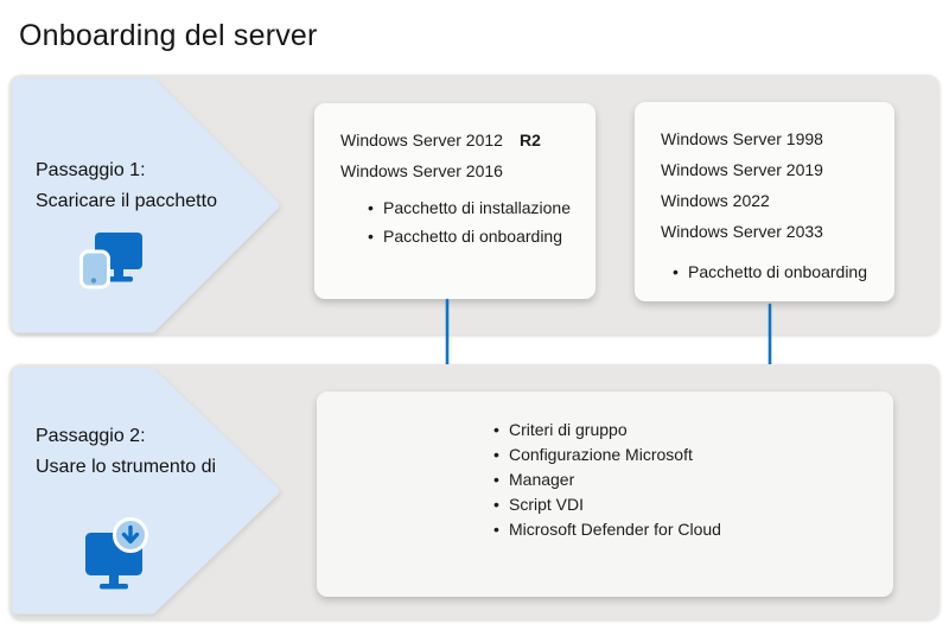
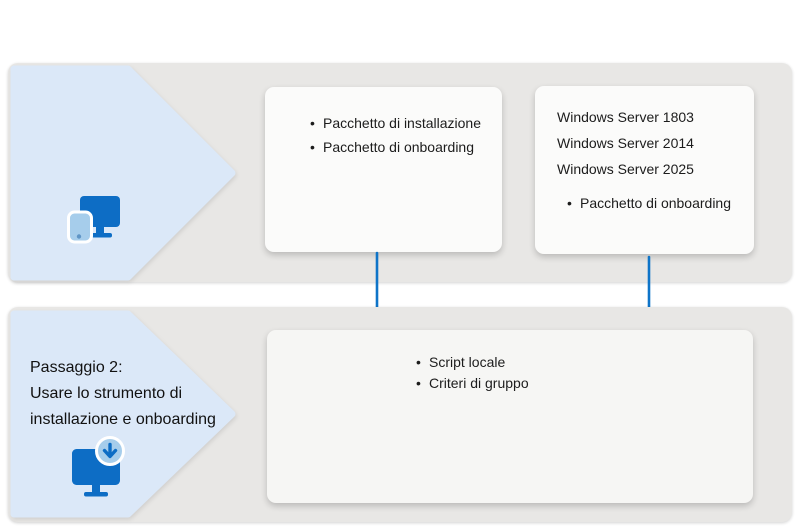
- Onboarding del server
- Passaggio 1:
- Scaricare il pacchetto
- Windows Server 2012 R2
- Windows Server 2016
  Pacchetto di installazione
  Pacchetto di onboarding
- Windows Server 1998
+ Windows Server 1803
- Windows Server 2019
+ Windows Server 2014
- Windows 2022
- Windows Server 2033
+ Windows Server 2025
  Pacchetto di onboarding
  Passaggio 2:
  Usare lo strumento di
+ installazione e onboarding
+ Script locale
  Criteri di gruppo
- Configurazione Microsoft
- Manager
- Script VDI
- Microsoft Defender for Cloud
